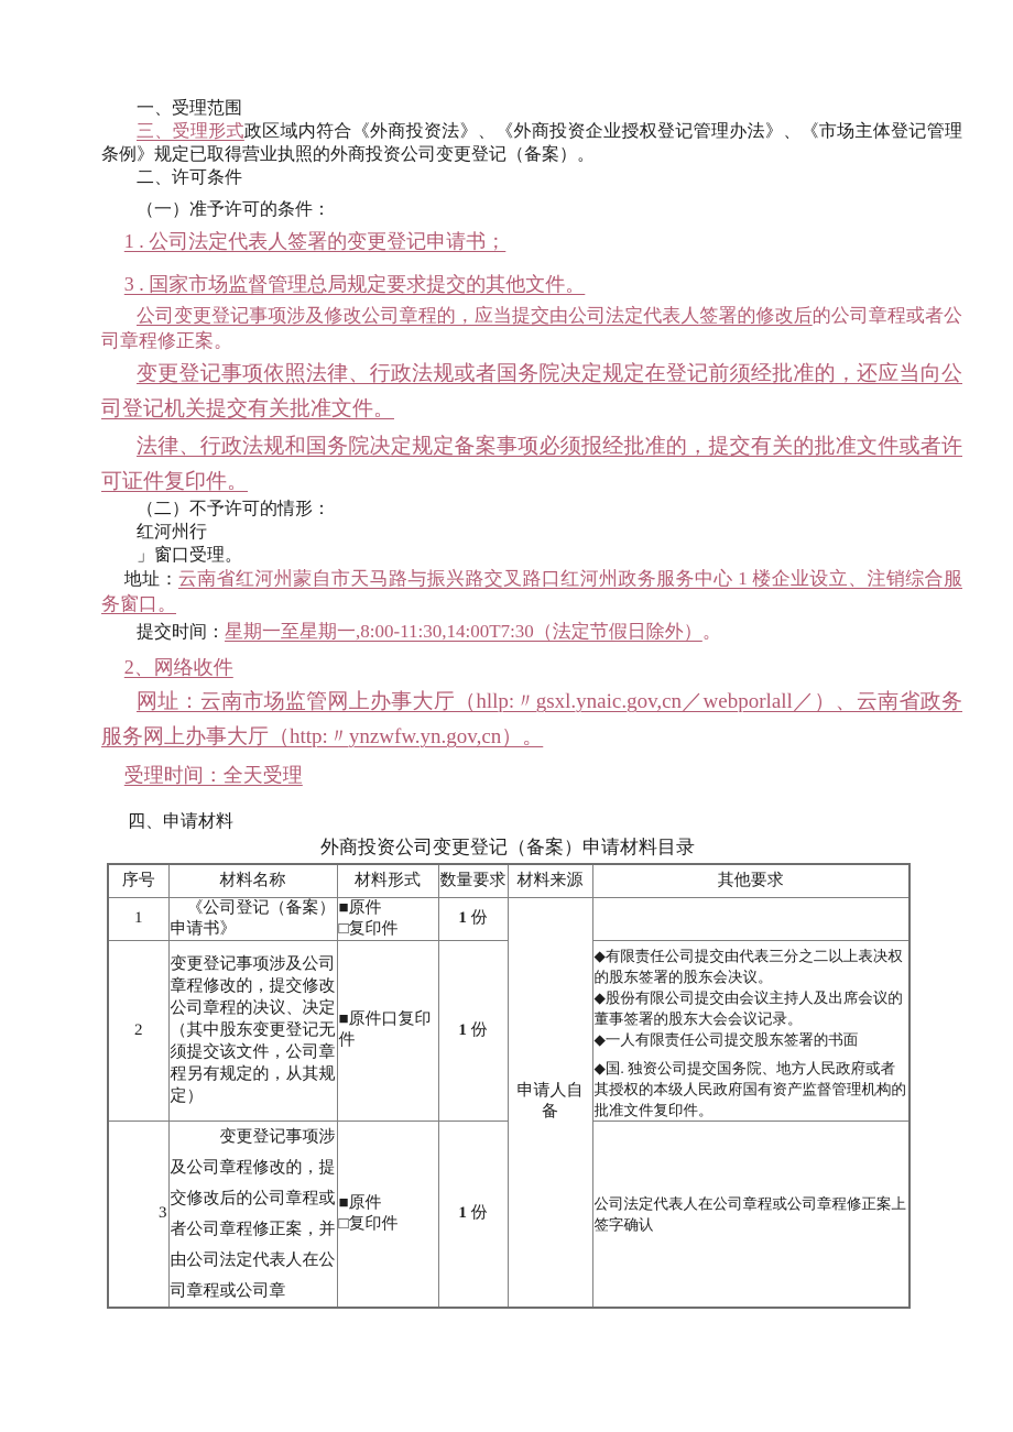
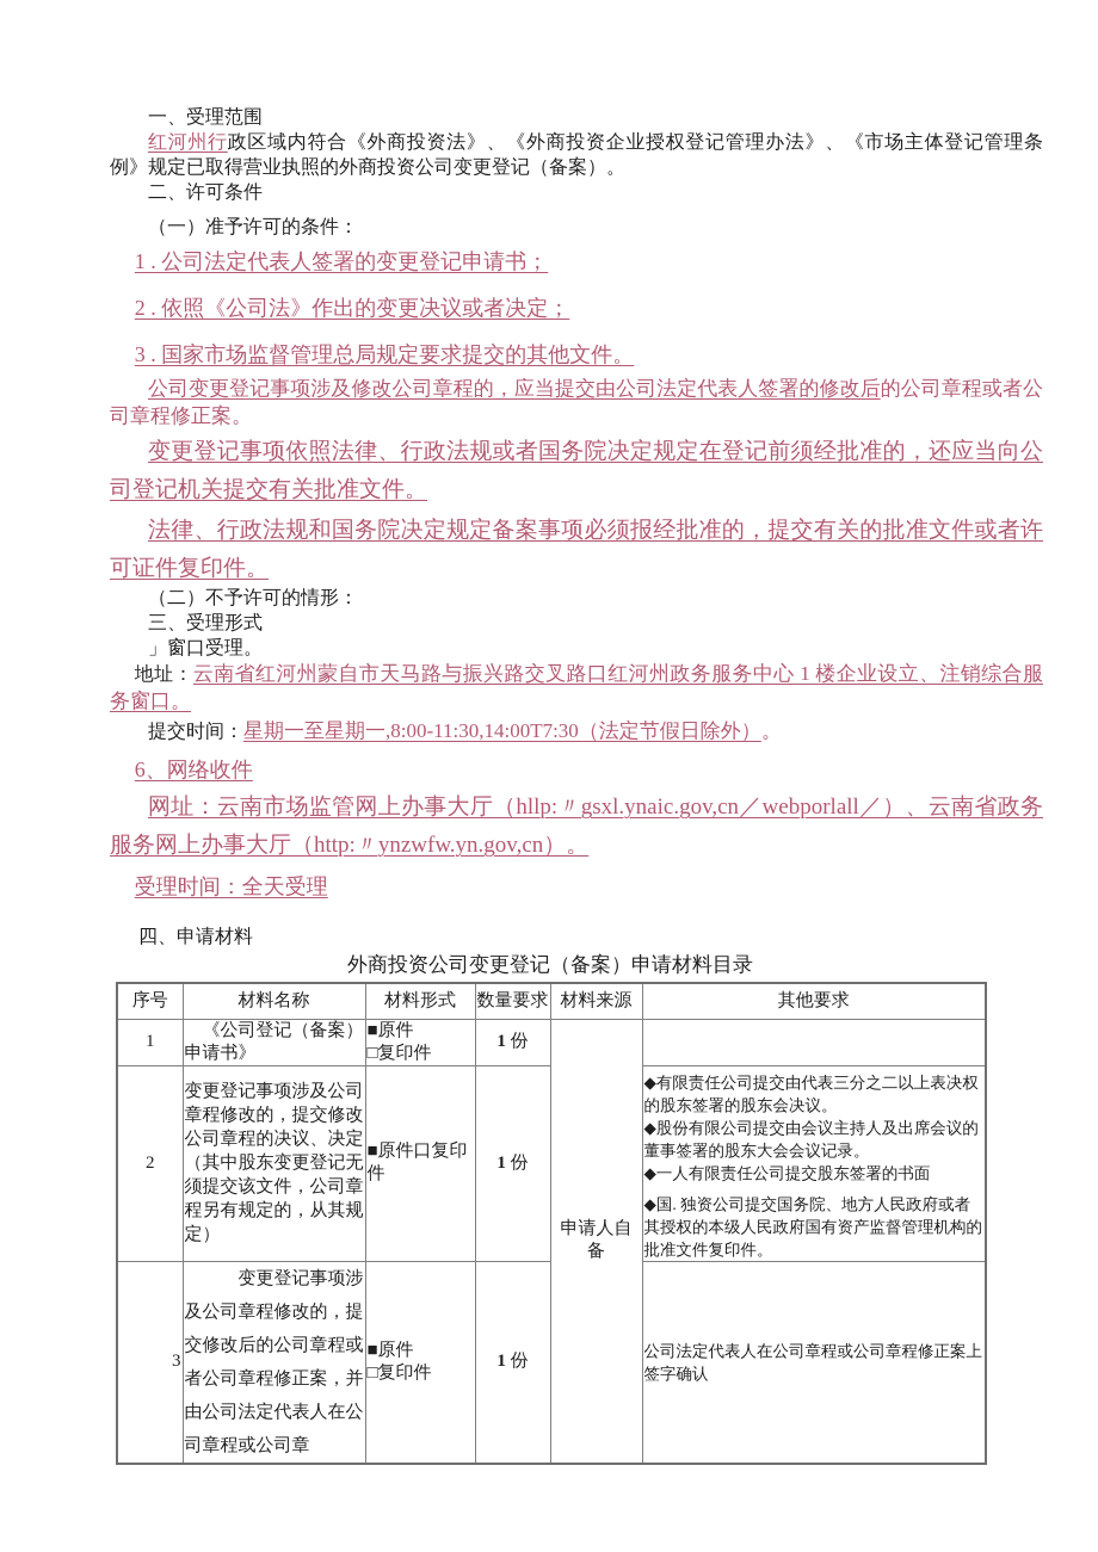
  一、受理范围
- 三、受理形式政区域内符合《外商投资法》、《外商投资企业授权登记管理办法》、《市场主体登记管理条例》规定已取得营业执照的外商投资公司变更登记（备案）。
+ 红河州行政区域内符合《外商投资法》、《外商投资企业授权登记管理办法》、《市场主体登记管理条例》规定已取得营业执照的外商投资公司变更登记（备案）。
  二、许可条件
  （一）准予许可的条件：
  1 . 公司法定代表人签署的变更登记申请书；
+ 2 . 依照《公司法》作出的变更决议或者决定；
  3 . 国家市场监督管理总局规定要求提交的其他文件。
  公司变更登记事项涉及修改公司章程的，应当提交由公司法定代表人签署的修改后的公司章程或者公司章程修正案。
  变更登记事项依照法律、行政法规或者国务院决定规定在登记前须经批准的，还应当向公司登记机关提交有关批准文件。
  法律、行政法规和国务院决定规定备案事项必须报经批准的，提交有关的批准文件或者许可证件复印件。
  （二）不予许可的情形：
- 红河州行
+ 三、受理形式
  」窗口受理。
  地址：云南省红河州蒙自市天马路与振兴路交叉路口红河州政务服务中心 1 楼企业设立、注销综合服务窗口。
  提交时间：星期一至星期一,8:00-11:30,14:00T7:30（法定节假日除外）。
- 2、网络收件
+ 6、网络收件
  网址：云南市场监管网上办事大厅（hllp:〃gsxl.ynaic.gov,cn／webporlall／）、云南省政务服务网上办事大厅（http:〃ynzwfw.yn.gov,cn）。
  受理时间：全天受理
  四、申请材料
  外商投资公司变更登记（备案）申请材料目录
  序号	材料名称	材料形式	数量要求	材料来源	其他要求
  1	《公司登记（备案）申请书》	■原件□复印件	1 份	申请人自备
  2	变更登记事项涉及公司章程修改的，提交修改公司章程的决议、决定（其中股东变更登记无须提交该文件，公司章程另有规定的，从其规定）	■原件口复印件	1 份	◆有限责任公司提交由代表三分之二以上表决权的股东签署的股东会决议。◆股份有限公司提交由会议主持人及出席会议的董事签署的股东大会会议记录。◆一人有限责任公司提交股东签署的书面◆国. 独资公司提交国务院、地方人民政府或者其授权的本级人民政府国有资产监督管理机构的批准文件复印件。
  3	变更登记事项涉及公司章程修改的，提交修改后的公司章程或者公司章程修正案，并由公司法定代表人在公司章程或公司章	■原件□复印件	1 份	公司法定代表人在公司章程或公司章程修正案上签字确认
